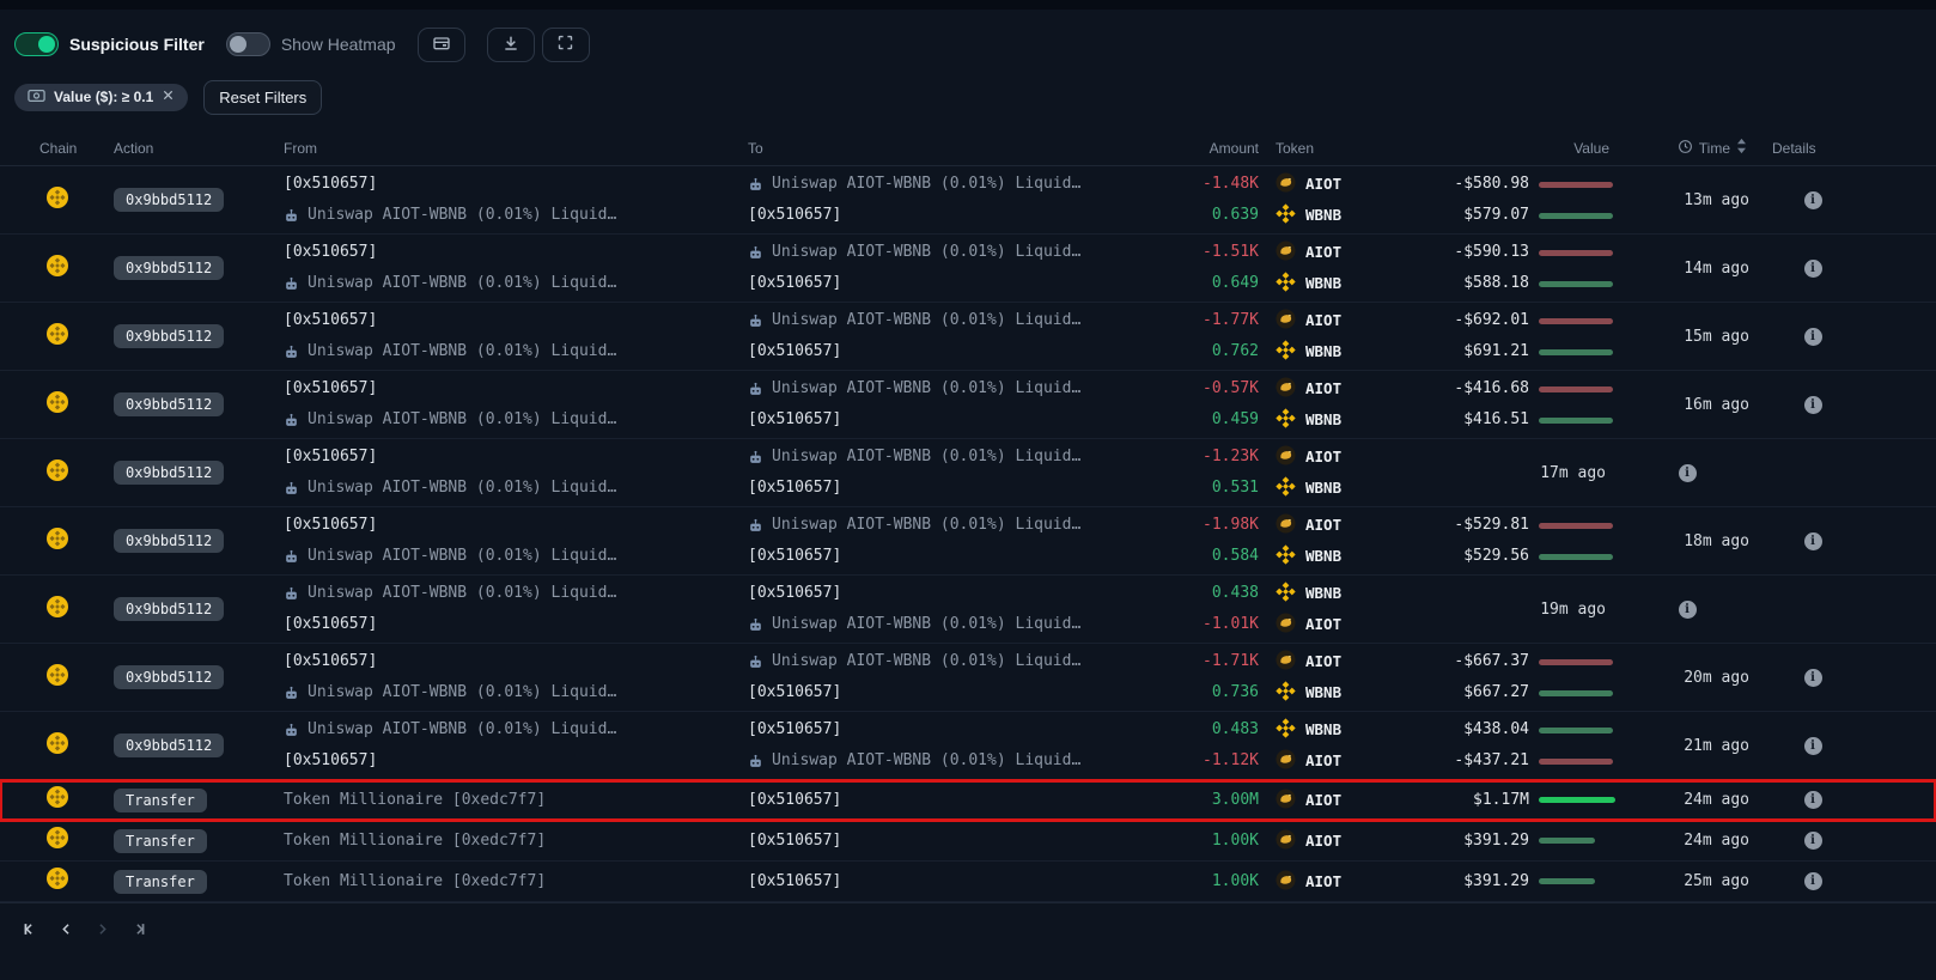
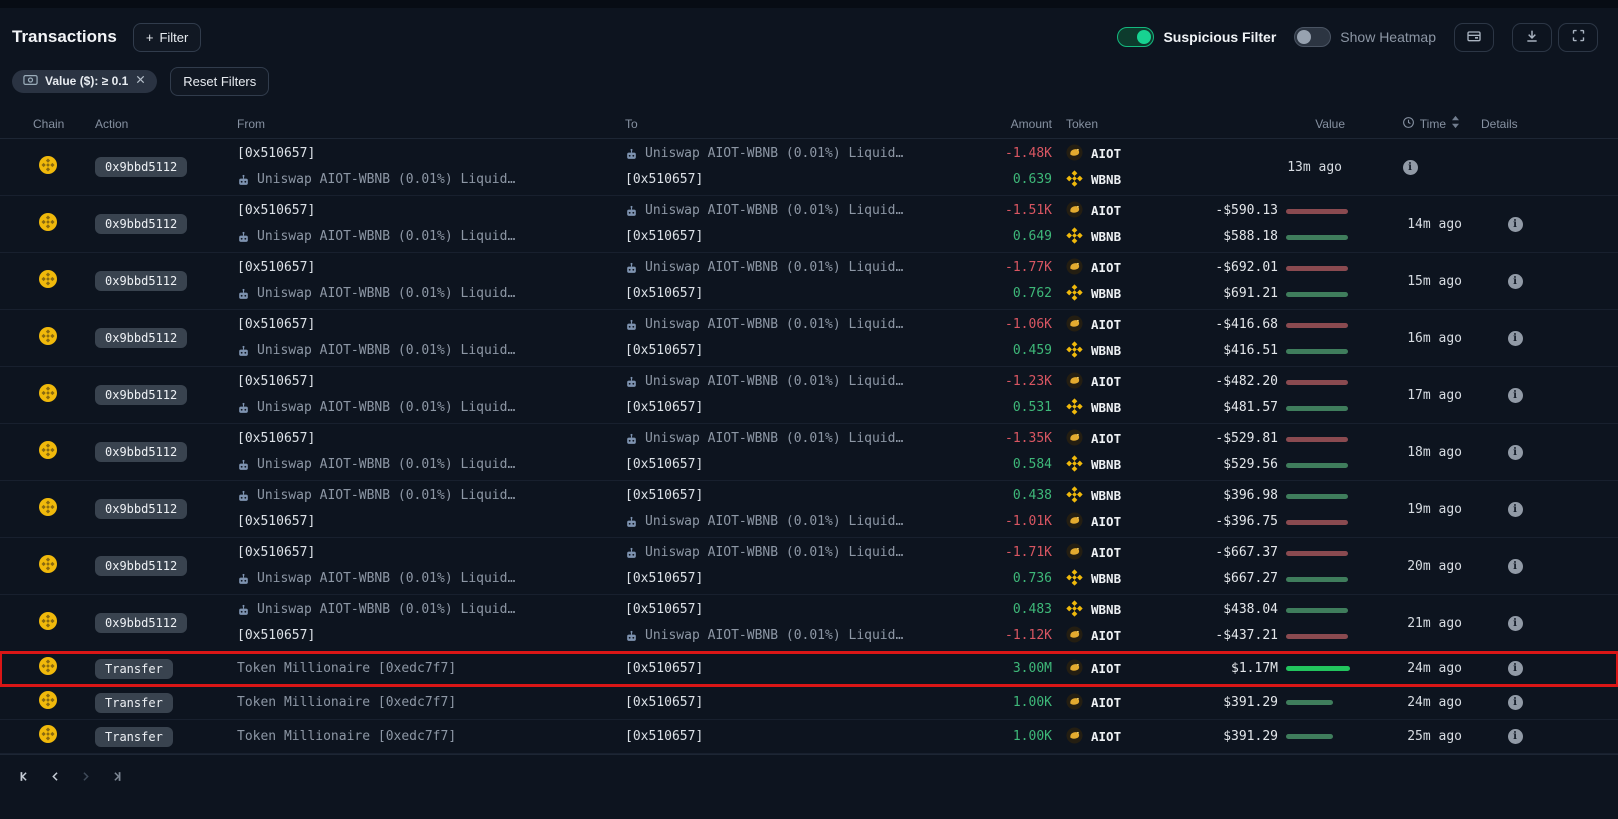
+ Transactions
+ +
+ Filter
  Suspicious Filter
  Show Heatmap
  Value ($): ≥ 0.1
  Reset Filters
  Chain
  Action
  From
  To
  Amount
  Token
  Value
  Time
  Details
  0x9bbd5112
  [0x510657]
  Uniswap AIOT-WBNB (0.01%) Liquid…
  Uniswap AIOT-WBNB (0.01%) Liquid…
  [0x510657]
  -1.48K
  0.639
  AIOT
  WBNB
- -$580.98
- $579.07
  13m ago
  i
  0x9bbd5112
  [0x510657]
  Uniswap AIOT-WBNB (0.01%) Liquid…
  Uniswap AIOT-WBNB (0.01%) Liquid…
  [0x510657]
  -1.51K
  0.649
  AIOT
  WBNB
  -$590.13
  $588.18
  14m ago
  i
  0x9bbd5112
  [0x510657]
  Uniswap AIOT-WBNB (0.01%) Liquid…
  Uniswap AIOT-WBNB (0.01%) Liquid…
  [0x510657]
  -1.77K
  0.762
  AIOT
  WBNB
  -$692.01
  $691.21
  15m ago
  i
  0x9bbd5112
  [0x510657]
  Uniswap AIOT-WBNB (0.01%) Liquid…
  Uniswap AIOT-WBNB (0.01%) Liquid…
  [0x510657]
- -0.57K
+ -1.06K
  0.459
  AIOT
  WBNB
  -$416.68
  $416.51
  16m ago
  i
  0x9bbd5112
  [0x510657]
  Uniswap AIOT-WBNB (0.01%) Liquid…
  Uniswap AIOT-WBNB (0.01%) Liquid…
  [0x510657]
  -1.23K
  0.531
  AIOT
  WBNB
+ -$482.20
+ $481.57
  17m ago
  i
  0x9bbd5112
  [0x510657]
  Uniswap AIOT-WBNB (0.01%) Liquid…
  Uniswap AIOT-WBNB (0.01%) Liquid…
  [0x510657]
- -1.98K
+ -1.35K
  0.584
  AIOT
  WBNB
  -$529.81
  $529.56
  18m ago
  i
  0x9bbd5112
  Uniswap AIOT-WBNB (0.01%) Liquid…
  [0x510657]
  [0x510657]
  Uniswap AIOT-WBNB (0.01%) Liquid…
  0.438
  -1.01K
  WBNB
  AIOT
+ $396.98
+ -$396.75
  19m ago
  i
  0x9bbd5112
  [0x510657]
  Uniswap AIOT-WBNB (0.01%) Liquid…
  Uniswap AIOT-WBNB (0.01%) Liquid…
  [0x510657]
  -1.71K
  0.736
  AIOT
  WBNB
  -$667.37
  $667.27
  20m ago
  i
  0x9bbd5112
  Uniswap AIOT-WBNB (0.01%) Liquid…
  [0x510657]
  [0x510657]
  Uniswap AIOT-WBNB (0.01%) Liquid…
  0.483
  -1.12K
  WBNB
  AIOT
  $438.04
  -$437.21
  21m ago
  i
  Transfer
  Token Millionaire [0xedc7f7]
  [0x510657]
  3.00M
  AIOT
  $1.17M
  24m ago
  i
  Transfer
  Token Millionaire [0xedc7f7]
  [0x510657]
  1.00K
  AIOT
  $391.29
  24m ago
  i
  Transfer
  Token Millionaire [0xedc7f7]
  [0x510657]
  1.00K
  AIOT
  $391.29
  25m ago
  i
